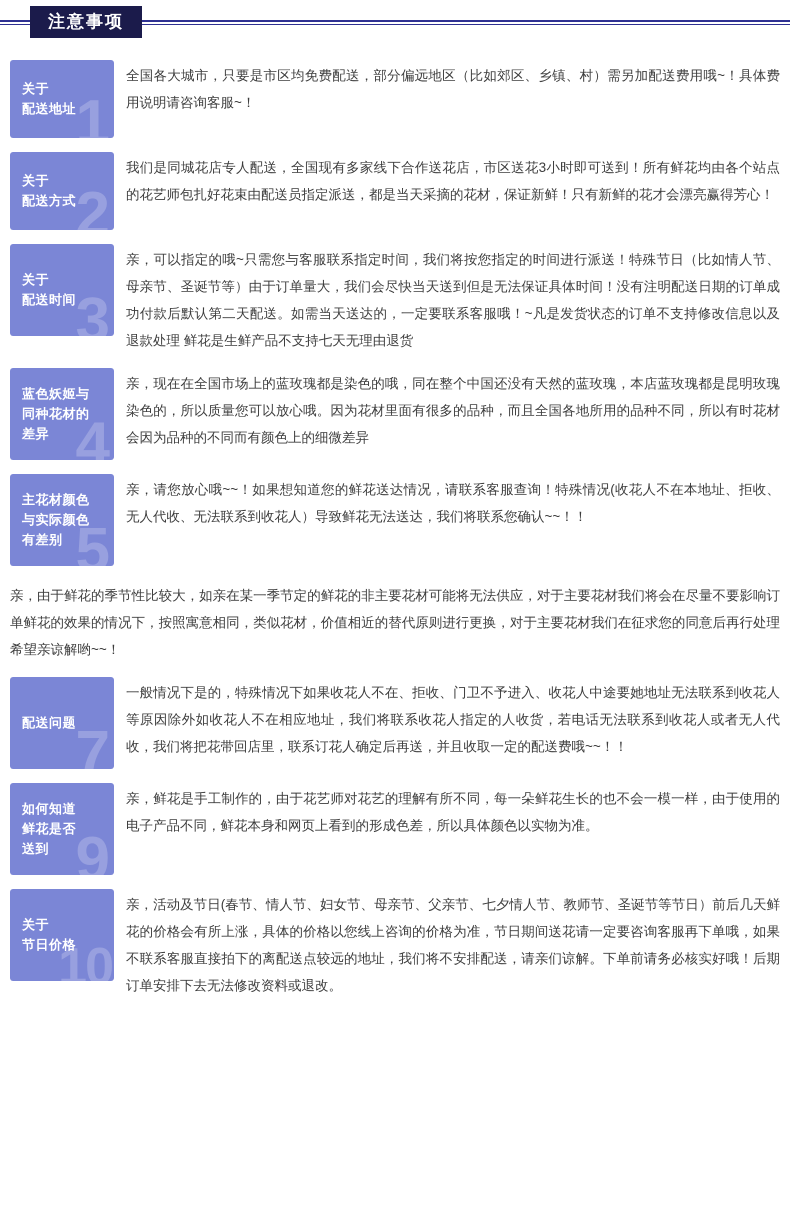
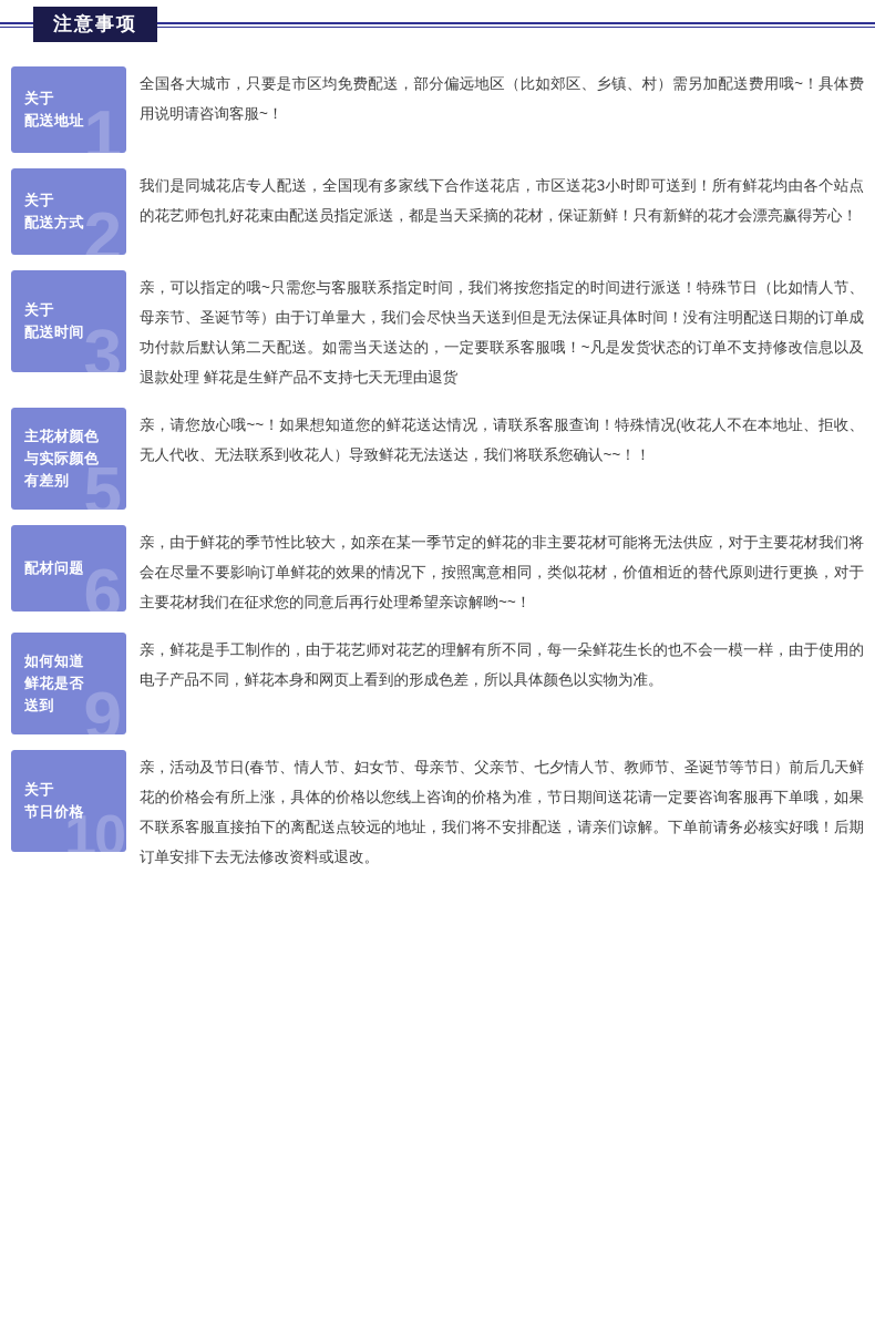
  注意事项
  1
  关于
  配送地址
  全国各大城市，只要是市区均免费配送，部分偏远地区（比如郊区、乡镇、村）需另加配送费用哦~！具体费用说明请咨询客服~！
  2
  关于
  配送方式
  我们是同城花店专人配送，全国现有多家线下合作送花店，市区送花3小时即可送到！所有鲜花均由各个站点的花艺师包扎好花束由配送员指定派送，都是当天采摘的花材，保证新鲜！只有新鲜的花才会漂亮赢得芳心！
  3
  关于
  配送时间
  亲，可以指定的哦~只需您与客服联系指定时间，我们将按您指定的时间进行派送！特殊节日（比如情人节、母亲节、圣诞节等）由于订单量大，我们会尽快当天送到但是无法保证具体时间！没有注明配送日期的订单成功付款后默认第二天配送。如需当天送达的，一定要联系客服哦！~凡是发货状态的订单不支持修改信息以及退款处理 鲜花是生鲜产品不支持七天无理由退货
- 4
- 蓝色妖姬与
- 同种花材的
- 差异
- 亲，现在在全国市场上的蓝玫瑰都是染色的哦，同在整个中国还没有天然的蓝玫瑰，本店蓝玫瑰都是昆明玫瑰染色的，所以质量您可以放心哦。因为花材里面有很多的品种，而且全国各地所用的品种不同，所以有时花材会因为品种的不同而有颜色上的细微差异
  5
  主花材颜色
  与实际颜色
  有差别
  亲，请您放心哦~~！如果想知道您的鲜花送达情况，请联系客服查询！特殊情况(收花人不在本地址、拒收、无人代收、无法联系到收花人）导致鲜花无法送达，我们将联系您确认~~！！
+ 6
+ 配材问题
  亲，由于鲜花的季节性比较大，如亲在某一季节定的鲜花的非主要花材可能将无法供应，对于主要花材我们将会在尽量不要影响订单鲜花的效果的情况下，按照寓意相同，类似花材，价值相近的替代原则进行更换，对于主要花材我们在征求您的同意后再行处理希望亲谅解哟~~！
- 7
- 配送问题
- 一般情况下是的，特殊情况下如果收花人不在、拒收、门卫不予进入、收花人中途要她地址无法联系到收花人等原因除外如收花人不在相应地址，我们将联系收花人指定的人收货，若电话无法联系到收花人或者无人代收，我们将把花带回店里，联系订花人确定后再送，并且收取一定的配送费哦~~！！
  9
  如何知道
  鲜花是否
  送到
  亲，鲜花是手工制作的，由于花艺师对花艺的理解有所不同，每一朵鲜花生长的也不会一模一样，由于使用的电子产品不同，鲜花本身和网页上看到的形成色差，所以具体颜色以实物为准。
  10
  关于
  节日价格
  亲，活动及节日(春节、情人节、妇女节、母亲节、父亲节、七夕情人节、教师节、圣诞节等节日）前后几天鲜花的价格会有所上涨，具体的价格以您线上咨询的价格为准，节日期间送花请一定要咨询客服再下单哦，如果不联系客服直接拍下的离配送点较远的地址，我们将不安排配送，请亲们谅解。下单前请务必核实好哦！后期订单安排下去无法修改资料或退改。
